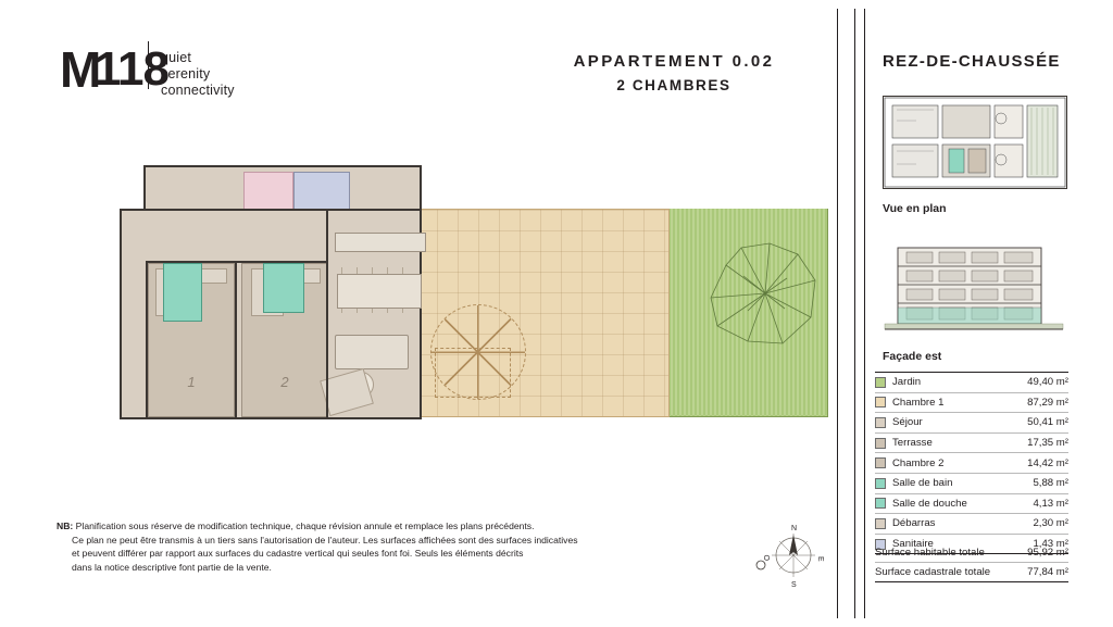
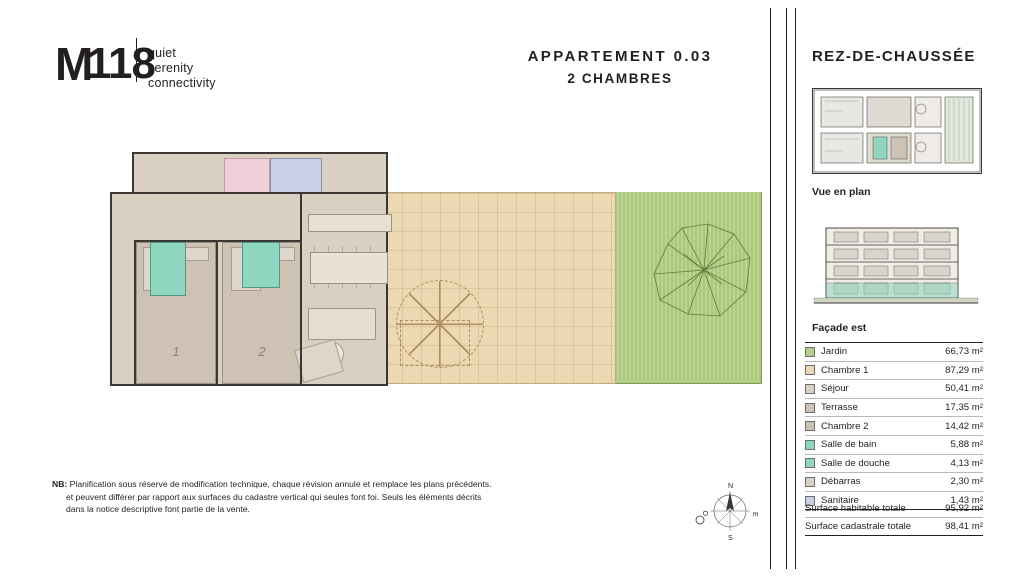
  M
  118
  quiet
  serenity
  connectivity
- APPARTEMENT 0.02
+ APPARTEMENT 0.03
  2 CHAMBRES
  REZ-DE-CHAUSSÉE
  1
  2
  Vue en plan
  Façade est
  Jardin
- 49,40 m²
+ 66,73 m²
  Chambre 1
  87,29 m²
  Séjour
  50,41 m²
  Terrasse
  17,35 m²
  Chambre 2
  14,42 m²
  Salle de bain
  5,88 m²
  Salle de douche
  4,13 m²
  Débarras
  2,30 m²
  Sanitaire
  1,43 m²
  Surface habitable totale
  95,92 m²
  Surface cadastrale totale
- 77,84 m²
+ 98,41 m²
  NB: Planification sous réserve de modification technique, chaque révision annule et remplace les plans précédents.
- Ce plan ne peut être transmis à un tiers sans l'autorisation de l'auteur. Les surfaces affichées sont des surfaces indicatives
  et peuvent différer par rapport aux surfaces du cadastre vertical qui seules font foi. Seuls les éléments décrits
  dans la notice descriptive font partie de la vente.
